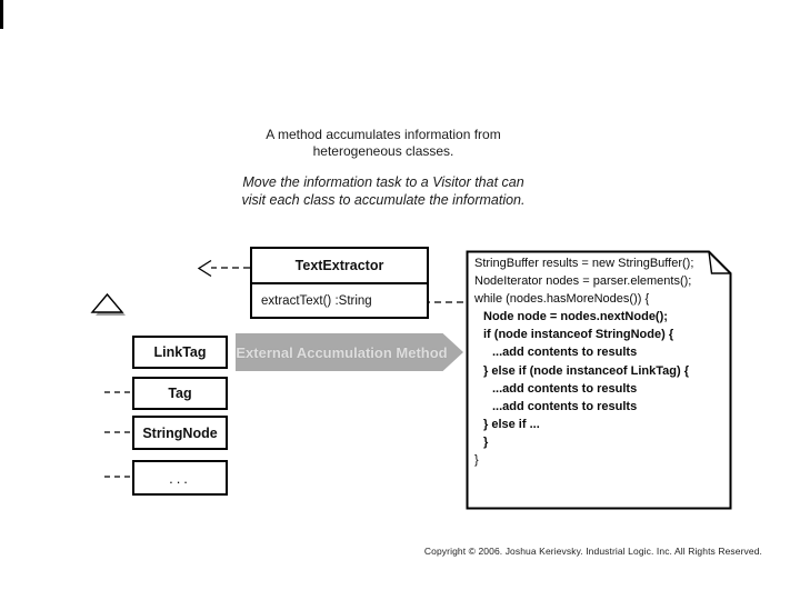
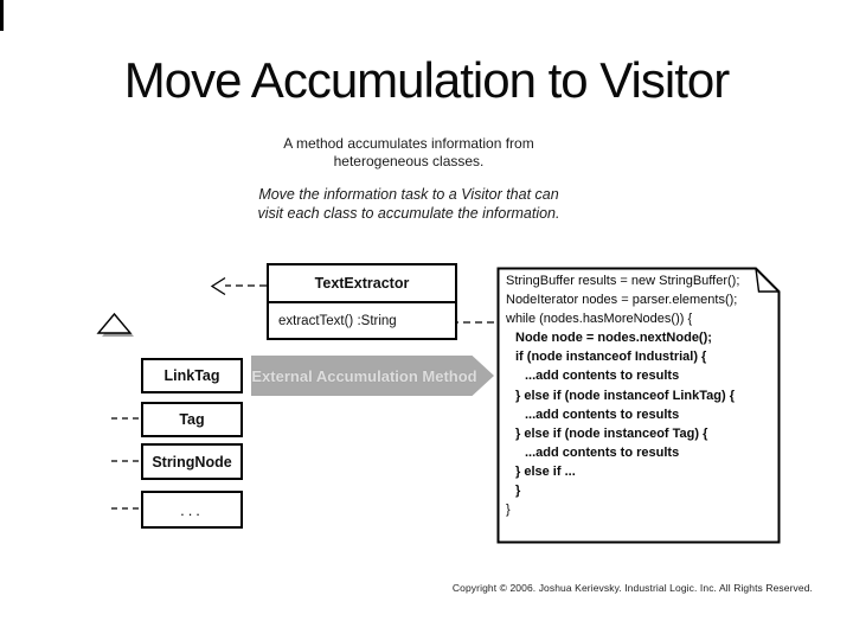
+ Move Accumulation to Visitor
  A method accumulates information from
  heterogeneous classes.
  Move the information task to a Visitor that can
  visit each class to accumulate the information.
  TextExtractor
  extractText() :String
  LinkTag
  Tag
  StringNode
  ...
  External Accumulation Method
  StringBuffer results = new StringBuffer();
  NodeIterator nodes = parser.elements();
  while (nodes.hasMoreNodes()) {
  Node node = nodes.nextNode();
- if (node instanceof StringNode) {
+ if (node instanceof Industrial) {
  ...add contents to results
  } else if (node instanceof LinkTag) {
  ...add contents to results
+ } else if (node instanceof Tag) {
  ...add contents to results
  } else if ...
  }
  }
  Copyright © 2006. Joshua Kerievsky. Industrial Logic. Inc. All Rights Reserved.
